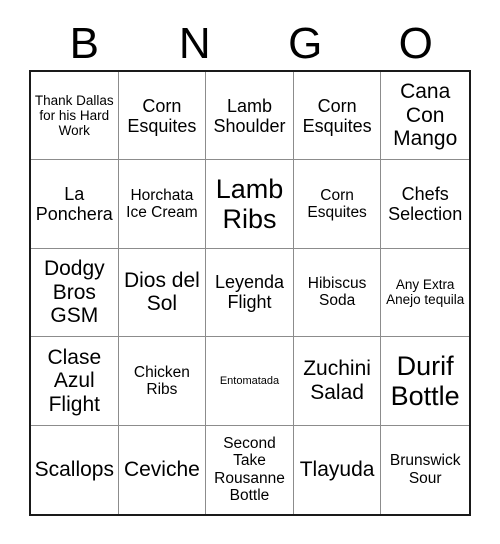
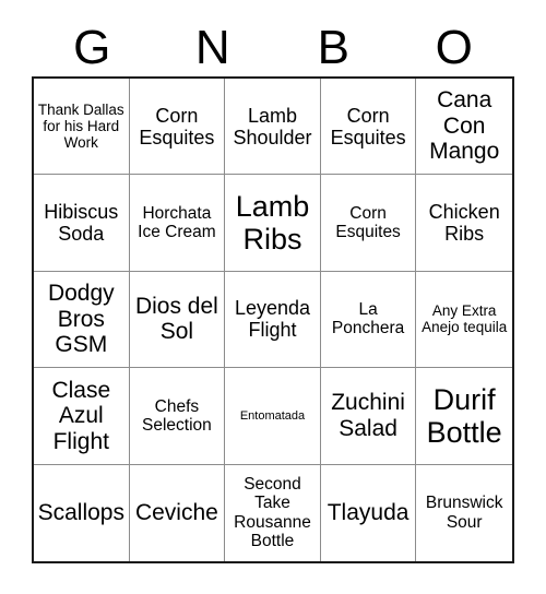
- B
+ G
  N
- G
+ B
  O
  Thank Dallas for his Hard Work
  Corn Esquites
  Lamb Shoulder
  Corn Esquites
  Cana Con Mango
- La Ponchera
+ Hibiscus Soda
  Horchata Ice Cream
  Lamb Ribs
  Corn Esquites
- Chefs Selection
+ Chicken Ribs
  Dodgy Bros GSM
  Dios del Sol
  Leyenda Flight
- Hibiscus Soda
+ La Ponchera
  Any Extra Anejo tequila
  Clase Azul Flight
- Chicken Ribs
+ Chefs Selection
  Entomatada
  Zuchini Salad
  Durif Bottle
  Scallops
  Ceviche
  Second Take Rousanne Bottle
  Tlayuda
  Brunswick Sour
